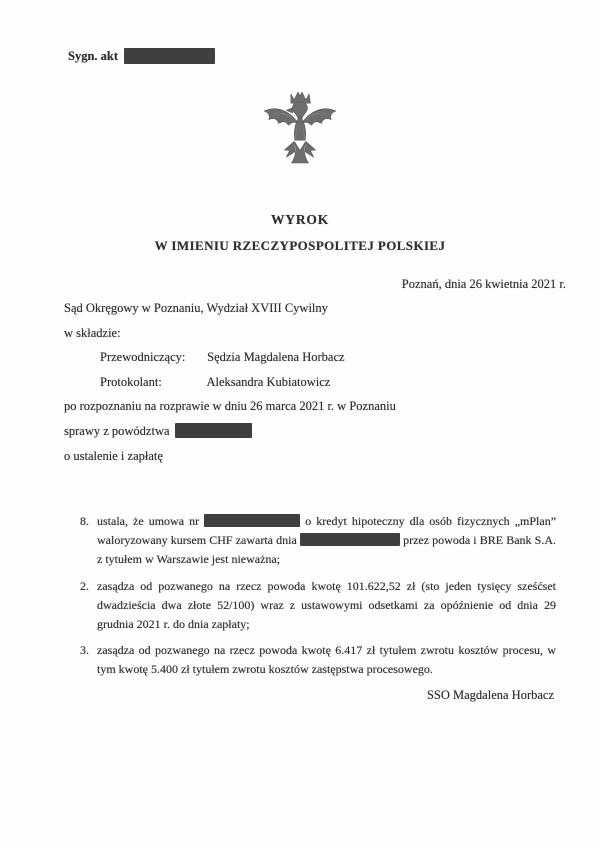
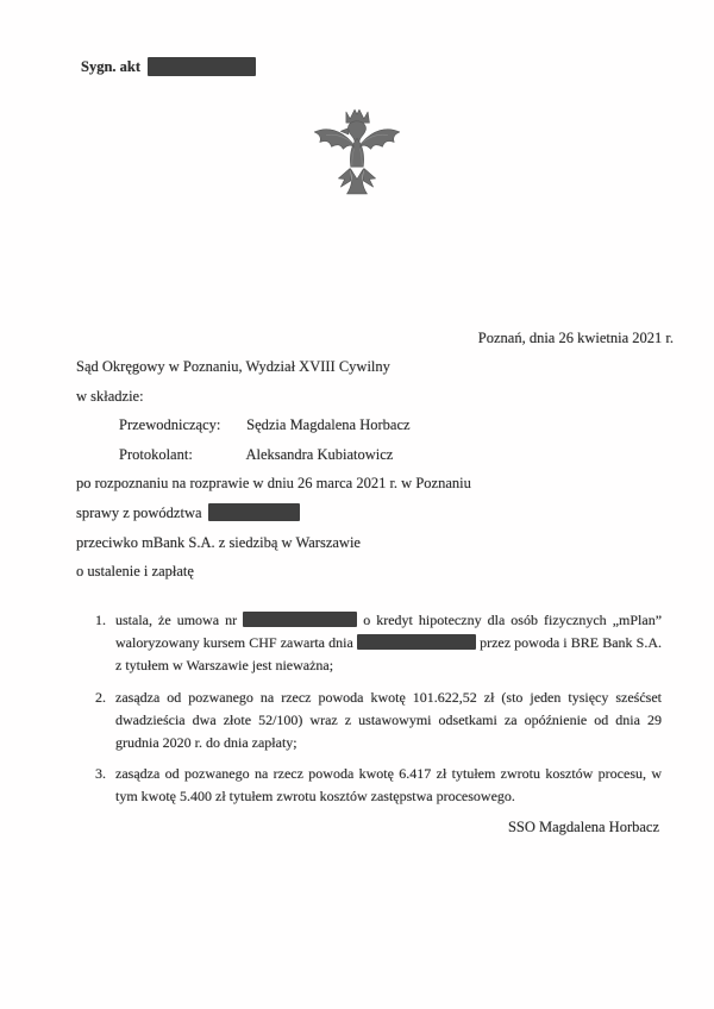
  Sygn. akt
- WYROK
- W IMIENIU RZECZYPOSPOLITEJ POLSKIEJ
  Poznań, dnia 26 kwietnia 2021 r.
  Sąd Okręgowy w Poznaniu, Wydział XVIII Cywilny
  w składzie:
  Przewodniczący: Sędzia Magdalena Horbacz
  Protokolant: Aleksandra Kubiatowicz
  po rozpoznaniu na rozprawie w dniu 26 marca 2021 r. w Poznaniu
  sprawy z powództwa
+ przeciwko mBank S.A. z siedzibą w Warszawie
  o ustalenie i zapłatę
- 8.
+ 1.
  ustala, że umowa nr o kredyt hipoteczny dla osób fizycznych „mPlan” waloryzowany kursem CHF zawarta dnia przez powoda i BRE Bank S.A. z tytułem w Warszawie jest nieważna;
  2.
- zasądza od pozwanego na rzecz powoda kwotę 101.622,52 zł (sto jeden tysięcy sześćset dwadzieścia dwa złote 52/100) wraz z ustawowymi odsetkami za opóźnienie od dnia 29 grudnia 2021 r. do dnia zapłaty;
+ zasądza od pozwanego na rzecz powoda kwotę 101.622,52 zł (sto jeden tysięcy sześćset dwadzieścia dwa złote 52/100) wraz z ustawowymi odsetkami za opóźnienie od dnia 29 grudnia 2020 r. do dnia zapłaty;
  3.
  zasądza od pozwanego na rzecz powoda kwotę 6.417 zł tytułem zwrotu kosztów procesu, w tym kwotę 5.400 zł tytułem zwrotu kosztów zastępstwa procesowego.
  SSO Magdalena Horbacz
